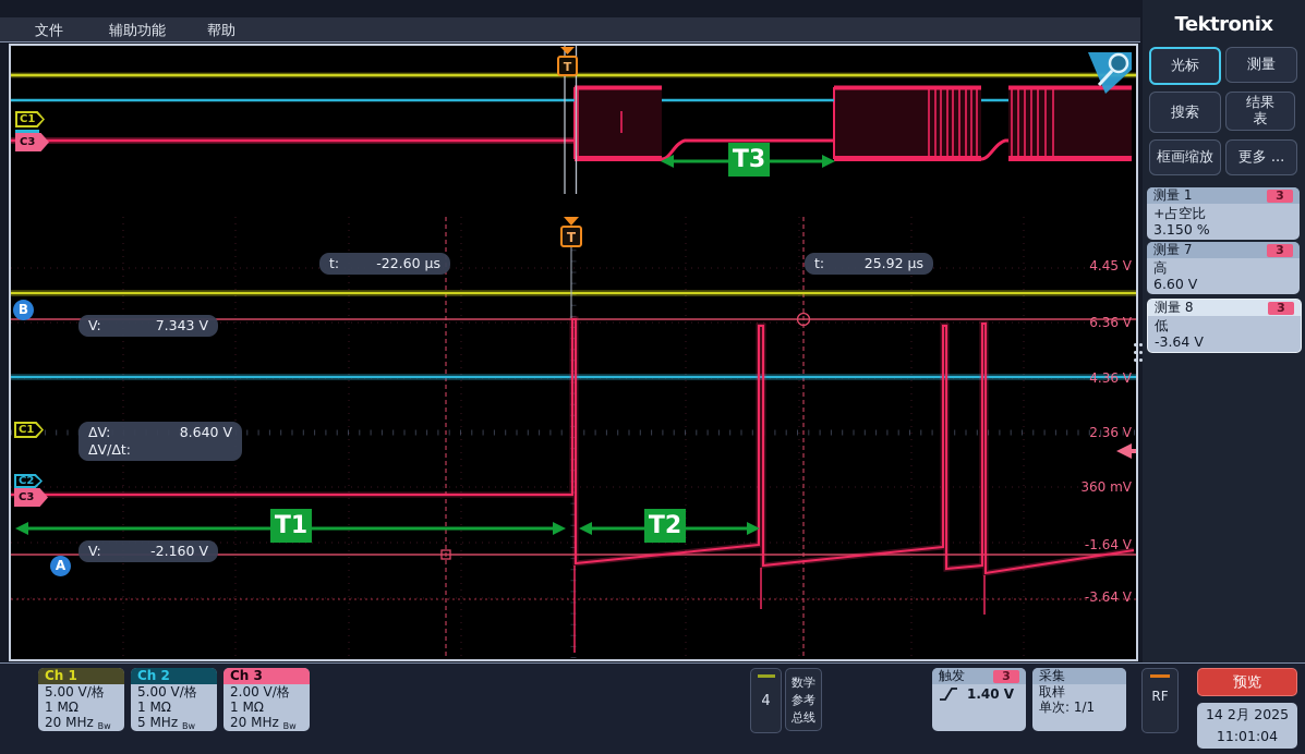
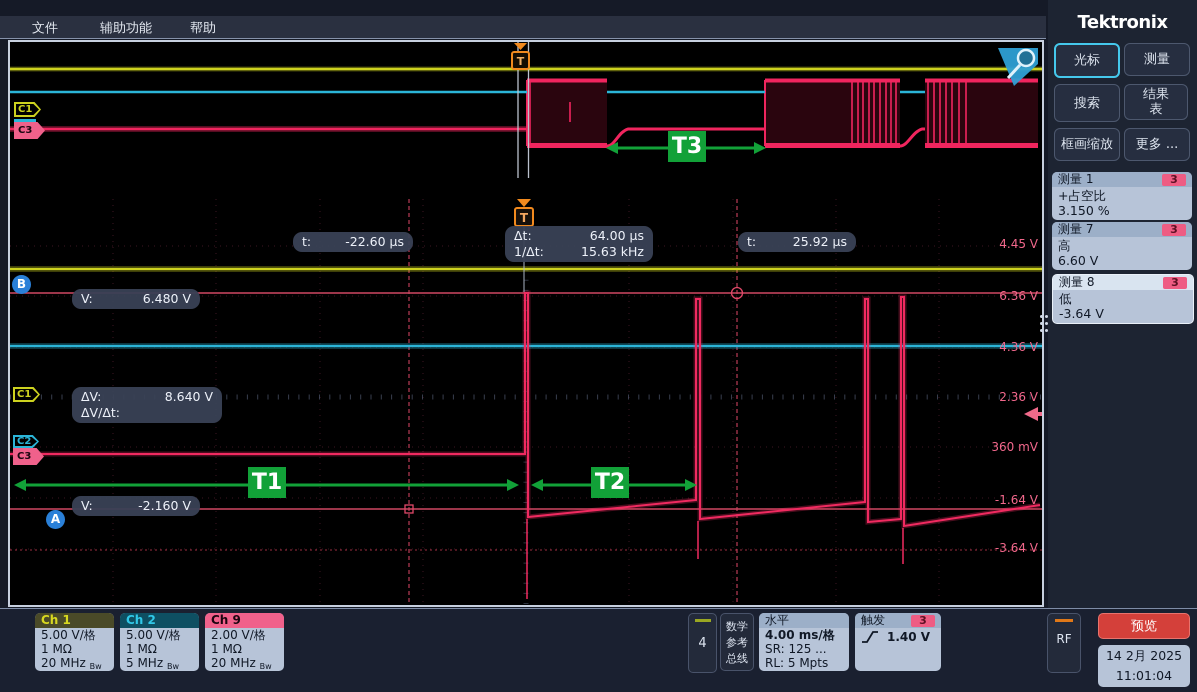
  文件
  辅助功能
  帮助
  T
  C1
  C3
  T3
  T
  t:
  -22.60 µs
+ Δt:
+ 64.00 µs
+ 1/Δt:
+ 15.63 kHz
  t:
  25.92 µs
  V:
- 7.343 V
+ 6.480 V
  ΔV:
  8.640 V
  ΔV/Δt:
  V:
  -2.160 V
  B
  A
  C1
  C2
  C3
  T1
  T2
  4.45 V
  6.36 V
  4.36 V
  2.36 V
  360 mV
  -1.64 V
  -3.64 V
  Tektronix
  光标
  测量
  搜索
  结果 表
  框画缩放
  更多 ...
  测量 1
  3
  +占空比
  3.150 %
  测量 7
  3
  高
  6.60 V
  测量 8
  3
  低
  -3.64 V
  Ch 1
  5.00 V/格
  1 MΩ
  20 MHz Bw
  Ch 2
  5.00 V/格
  1 MΩ
  5 MHz Bw
- Ch 3
+ Ch 9
  2.00 V/格
  1 MΩ
  20 MHz Bw
  4
  数学
  参考
  总线
+ 水平
+ 4.00 ms/格
+ SR: 125 ...
+ RL: 5 Mpts
  触发
  3
  1.40 V
- 采集
- 取样
- 单次: 1/1
  RF
  预览
  14 2月 2025
  11:01:04
